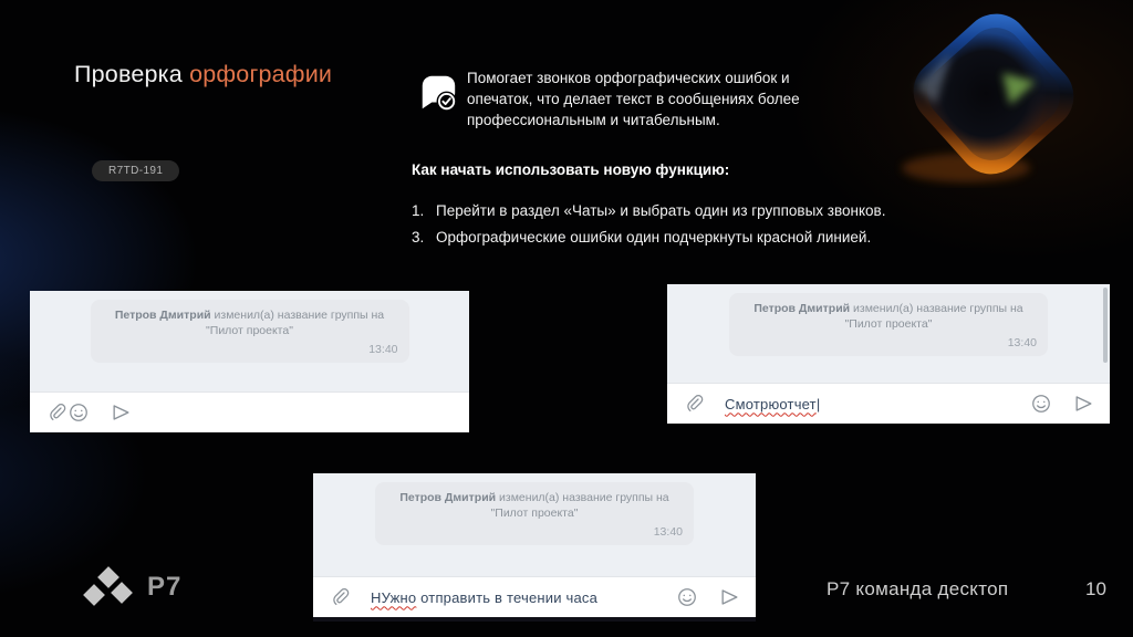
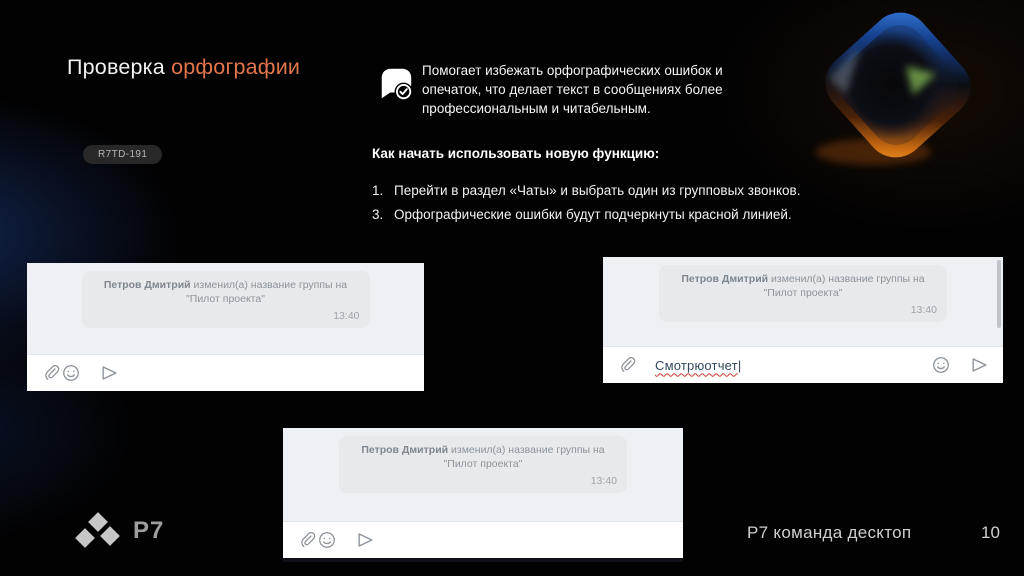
  Проверка орфографии
  R7TD-191
- Помогает звонков орфографических ошибок и опечаток, что делает текст в сообщениях более профессиональным и читабельным.
+ Помогает избежать орфографических ошибок и опечаток, что делает текст в сообщениях более профессиональным и читабельным.
  Как начать использовать новую функцию:
  1.
  Перейти в раздел «Чаты» и выбрать один из групповых звонков.
  3.
- Орфографические ошибки один подчеркнуты красной линией.
+ Орфографические ошибки будут подчеркнуты красной линией.
  Петров Дмитрий изменил(а) название группы на
  "Пилот проекта"
  13:40
  Петров Дмитрий изменил(а) название группы на
  "Пилот проекта"
  13:40
  Смотрюотчет|
  Петров Дмитрий изменил(а) название группы на
  "Пилот проекта"
  13:40
- НУжно отправить в течении часа
  Р7
  Р7 команда десктоп
  10
